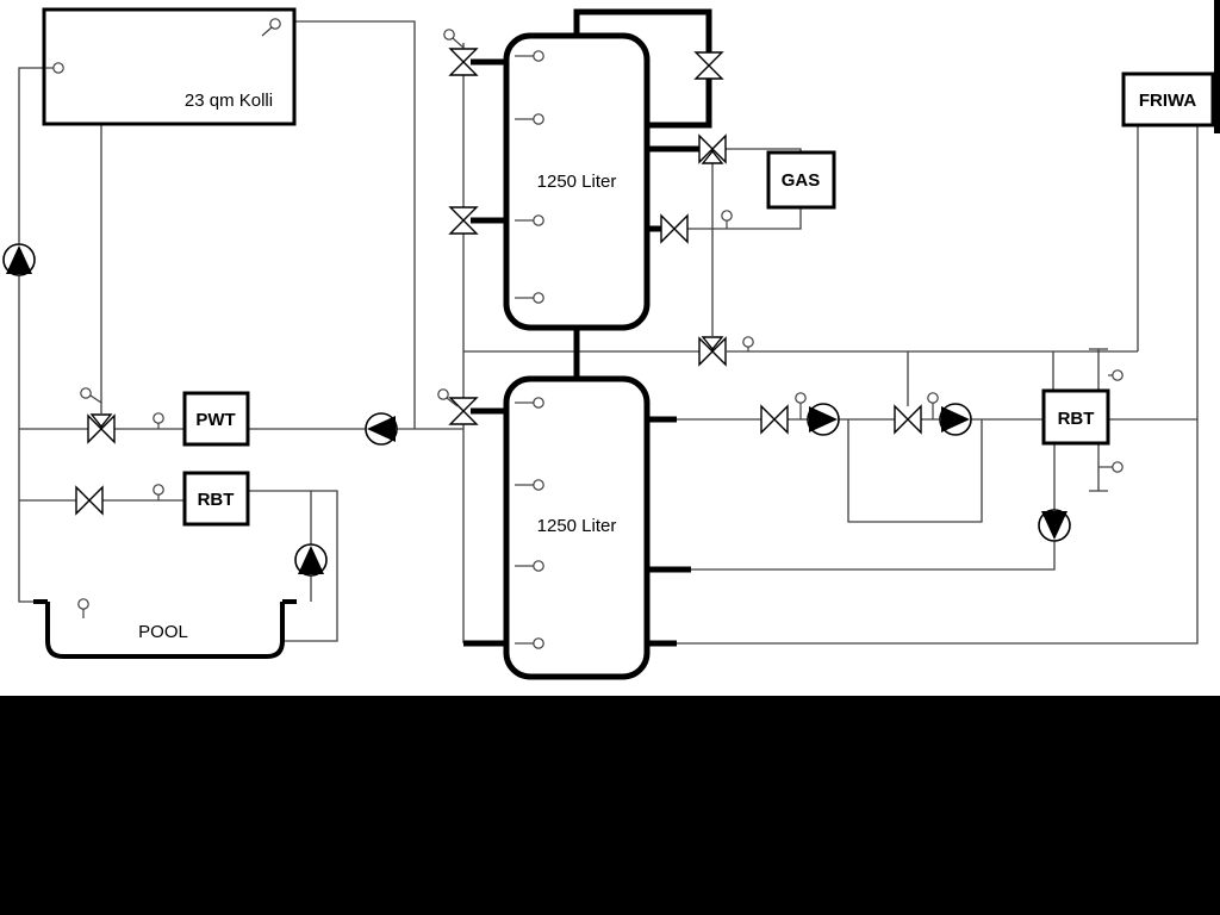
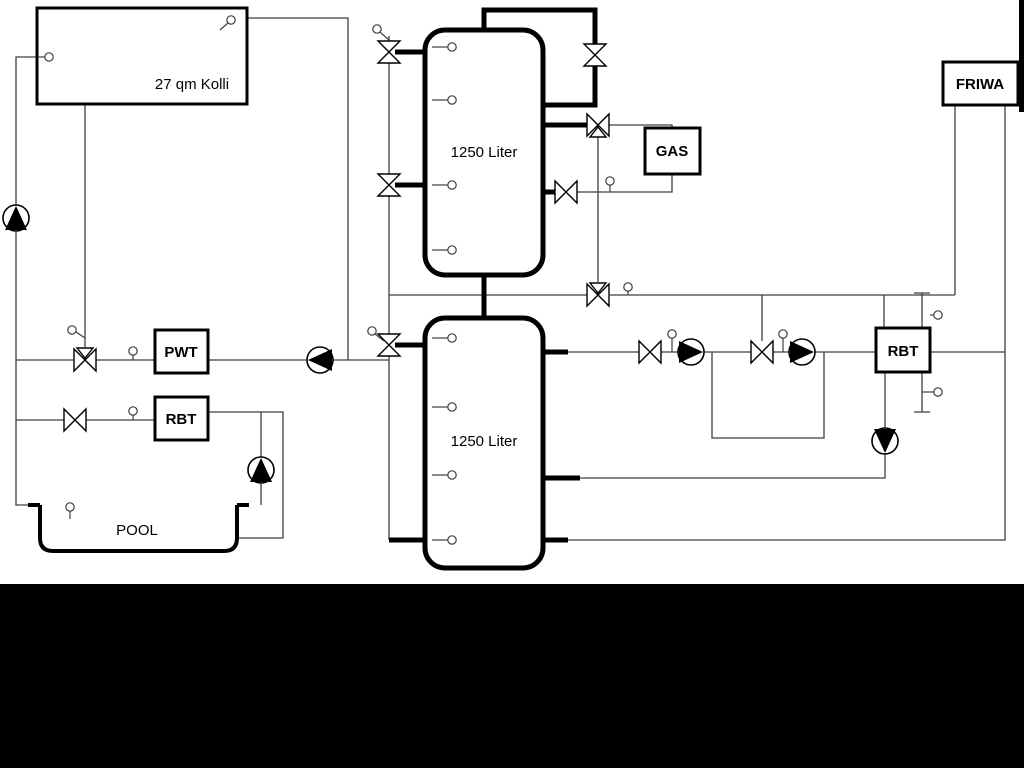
- 23 qm Kolli
+ 27 qm Kolli
  1250 Liter
  1250 Liter
  GAS
  FRIWA
  PWT
  RBT
  RBT
  POOL
